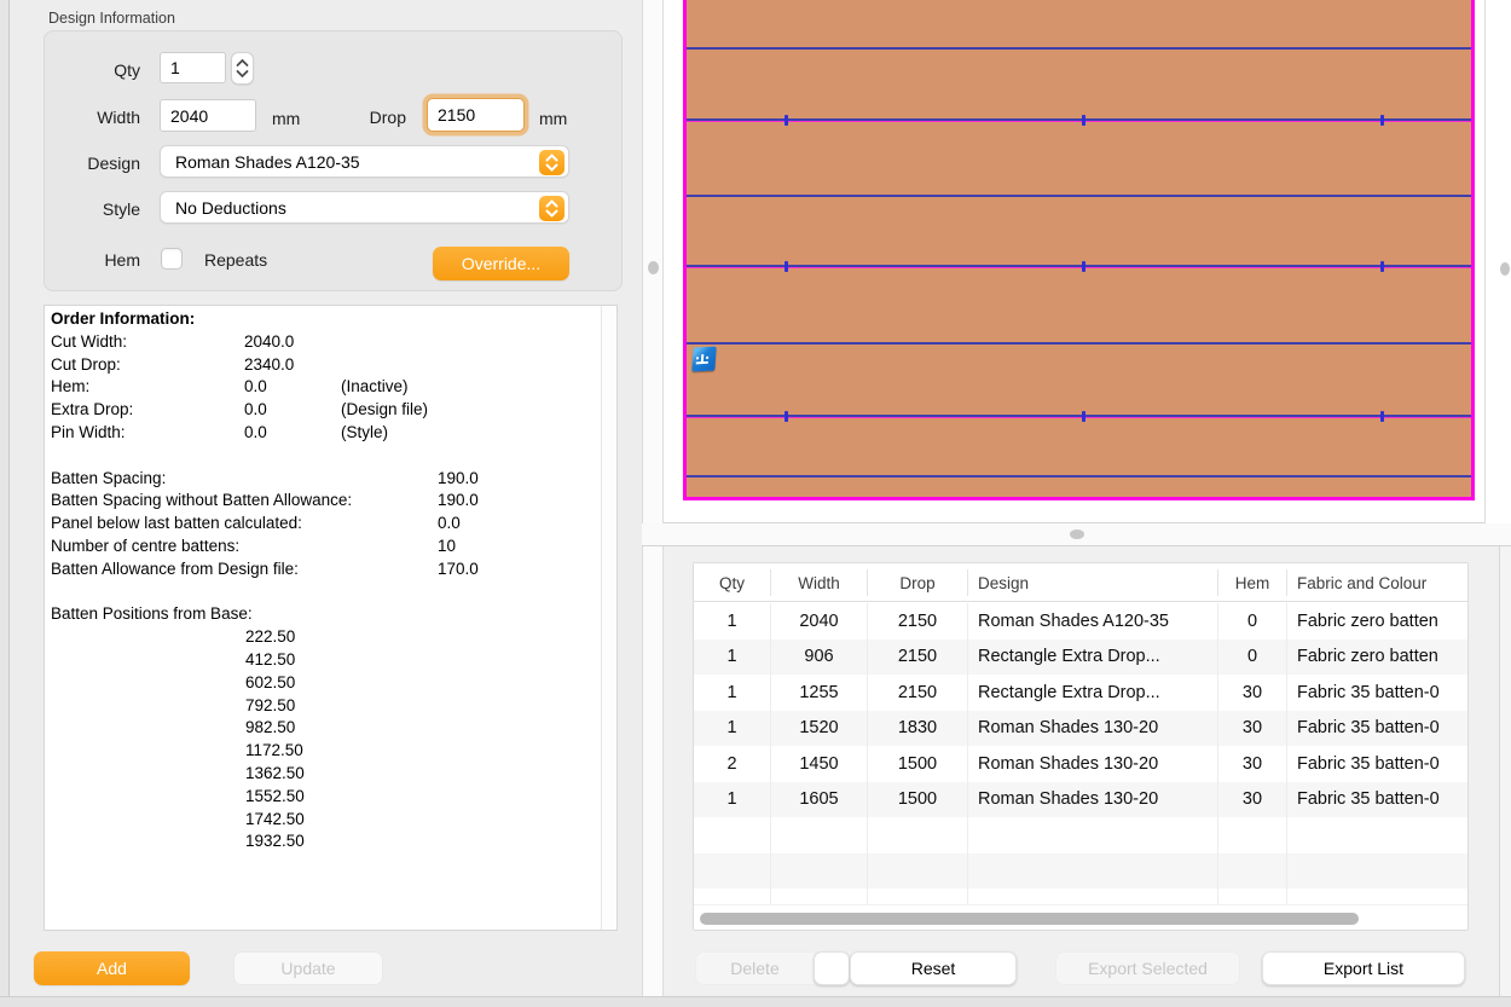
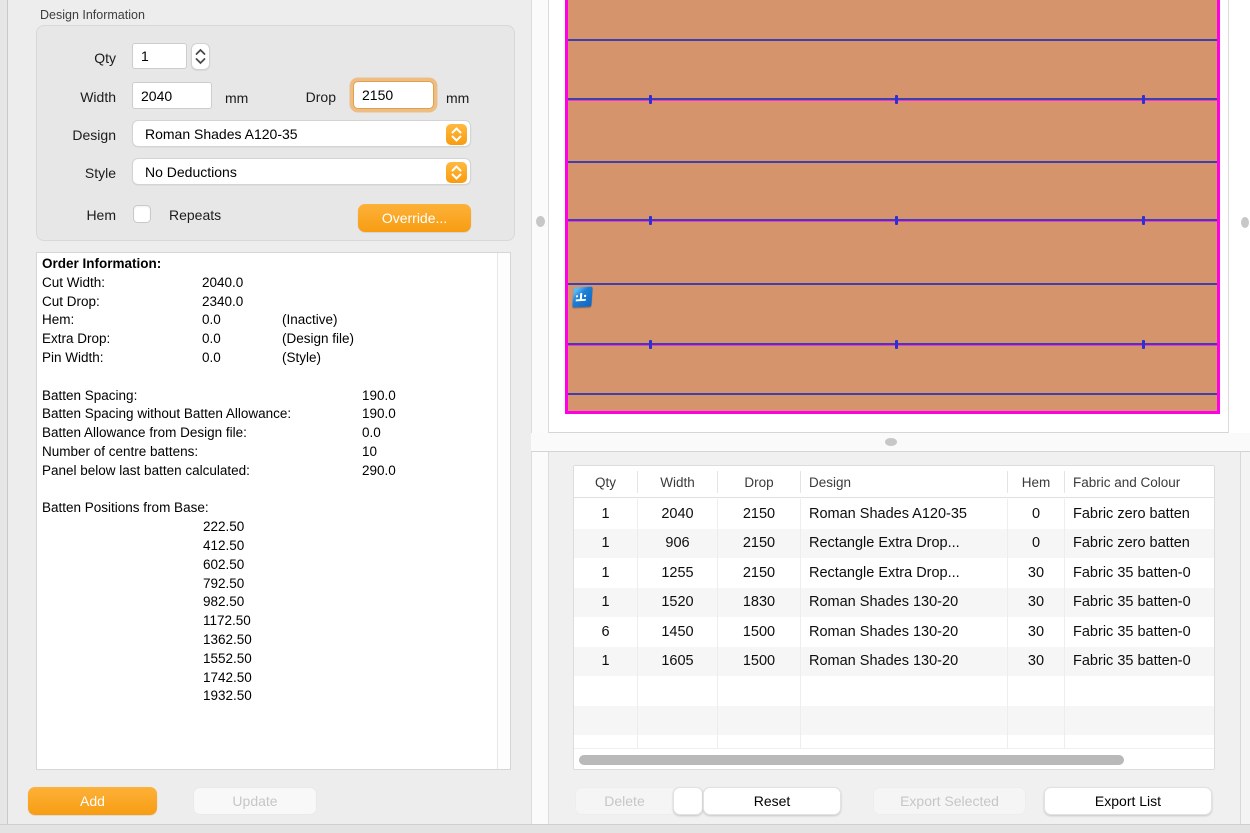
  Design Information
  Qty
  1
  Width
  2040
  mm
  Drop
  2150
  mm
  Design
  Roman Shades A120-35
  Style
  No Deductions
  Hem
  Repeats
  Override...
  Order Information:
  Cut Width:
  2040.0
  Cut Drop:
  2340.0
  Hem:
  0.0
  (Inactive)
  Extra Drop:
  0.0
  (Design file)
  Pin Width:
  0.0
  (Style)
  Batten Spacing:
  190.0
  Batten Spacing without Batten Allowance:
  190.0
- Panel below last batten calculated:
+ Batten Allowance from Design file:
  0.0
  Number of centre battens:
  10
- Batten Allowance from Design file:
+ Panel below last batten calculated:
- 170.0
+ 290.0
  Batten Positions from Base:
  222.50
  412.50
  602.50
  792.50
  982.50
  1172.50
  1362.50
  1552.50
  1742.50
  1932.50
  Add
  Update
  Qty
  Width
  Drop
  Design
  Hem
  Fabric and Colour
  1
  2040
  2150
  Roman Shades A120-35
  0
  Fabric zero batten
  1
  906
  2150
  Rectangle Extra Drop...
  0
  Fabric zero batten
  1
  1255
  2150
  Rectangle Extra Drop...
  30
  Fabric 35 batten-0
  1
  1520
  1830
  Roman Shades 130-20
  30
  Fabric 35 batten-0
- 2
+ 6
  1450
  1500
  Roman Shades 130-20
  30
  Fabric 35 batten-0
  1
  1605
  1500
  Roman Shades 130-20
  30
  Fabric 35 batten-0
  Delete
  Reset
  Export Selected
  Export List
